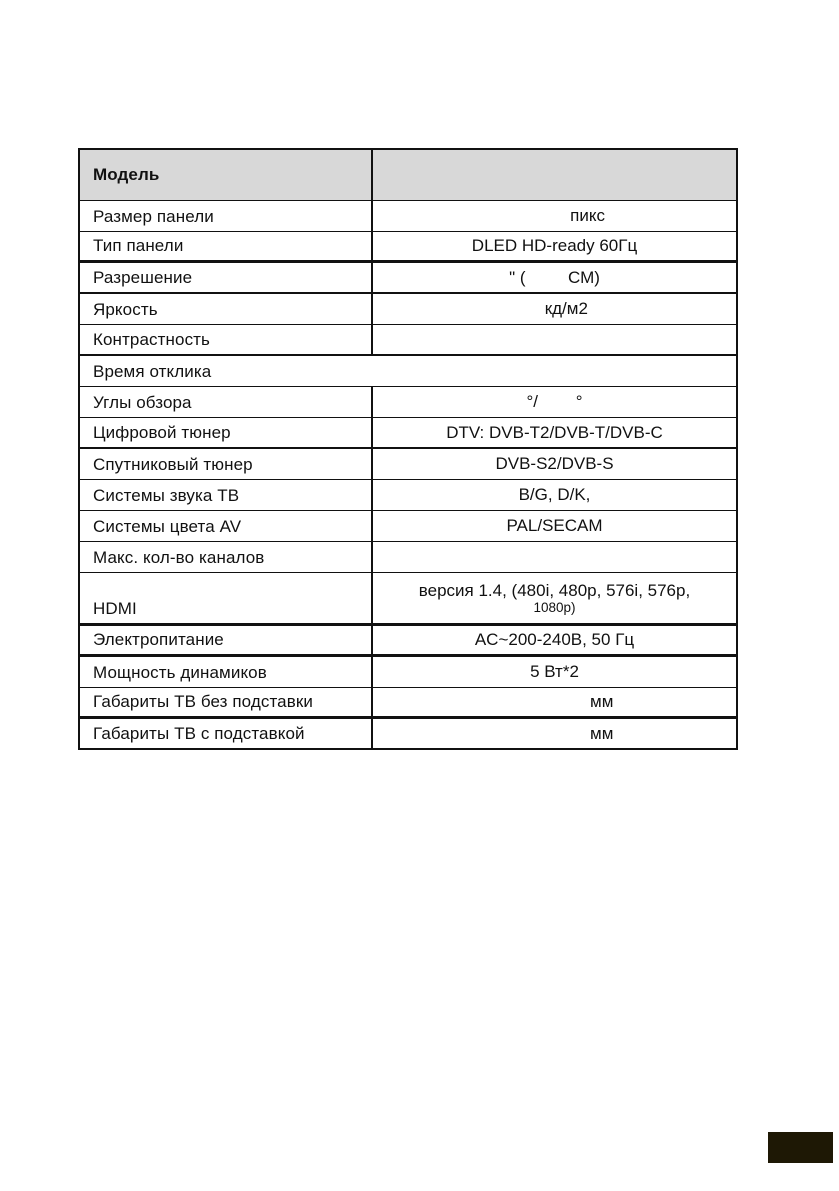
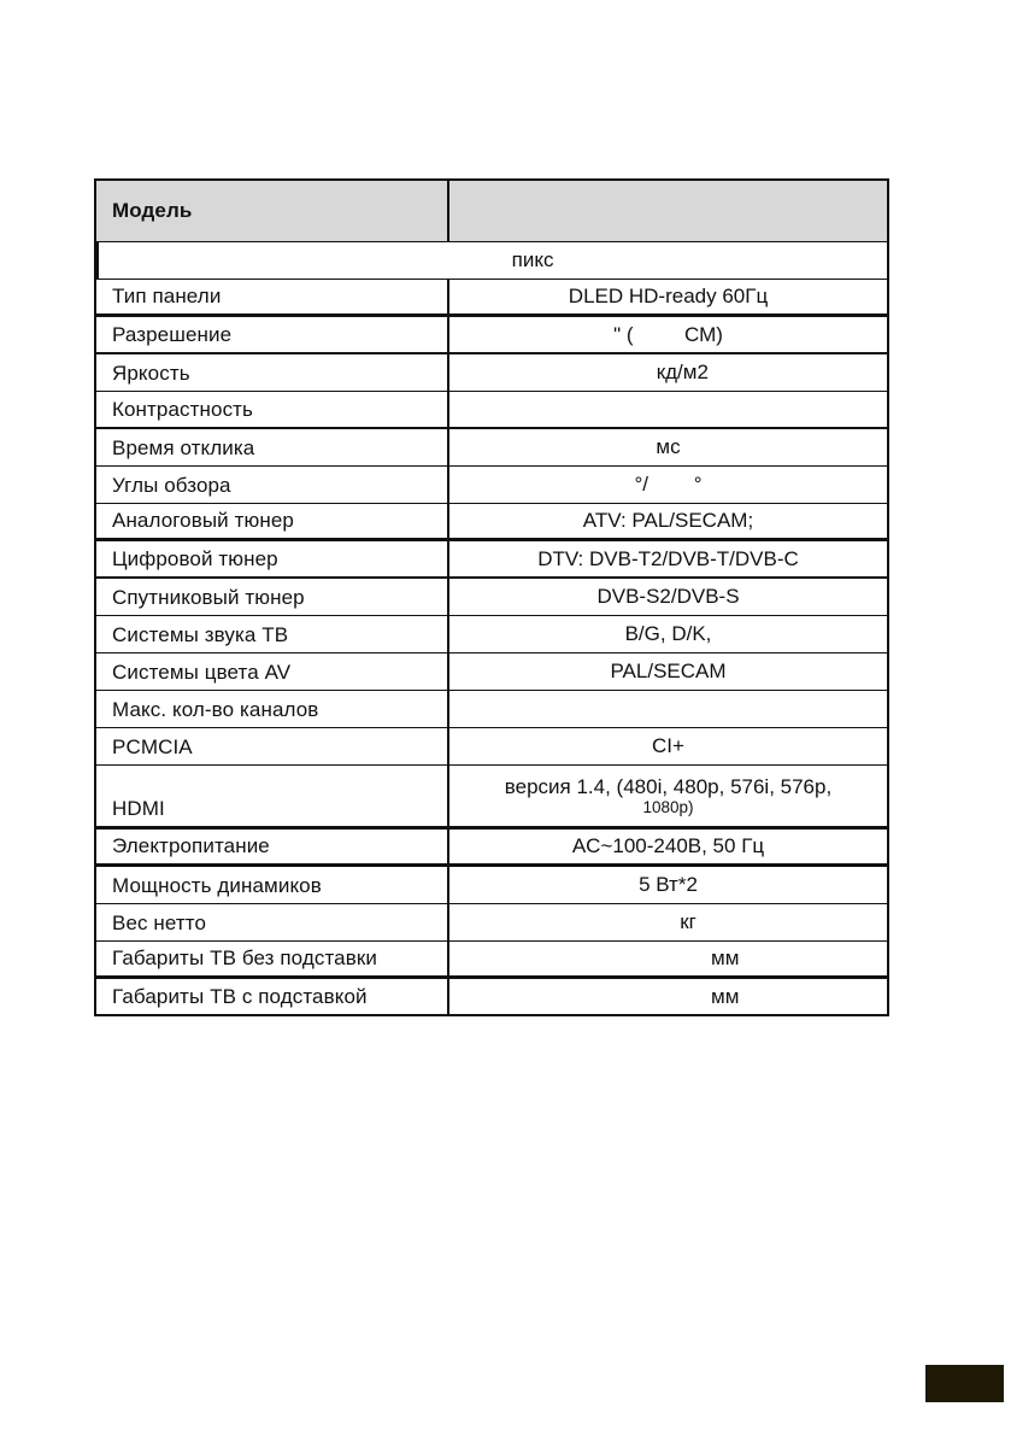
  Модель
- Размер панели
  пикс
  Тип панели
  DLED HD-ready 60Гц
  Разрешение
  " ( СМ)
  Яркость
  кд/м2
  Контрастность
  Время отклика
+ мс
  Углы обзора
  °/ °
+ Аналоговый тюнер
+ ATV: PAL/SECAM;
  Цифровой тюнер
  DTV: DVB-T2/DVB-T/DVB-C
  Спутниковый тюнер
  DVB-S2/DVB-S
  Системы звука ТВ
  B/G, D/K,
  Системы цвета AV
  PAL/SECAM
  Макс. кол-во каналов
+ PCMCIA
+ CI+
  HDMI
  версия 1.4, (480i, 480p, 576i, 576p,
  1080p)
  Электропитание
- AC~200-240В, 50 Гц
+ AC~100-240В, 50 Гц
  Мощность динамиков
  5 Вт*2
+ Вес нетто
+ кг
  Габариты ТВ без подставки
  мм
  Габариты ТВ с подставкой
  мм
